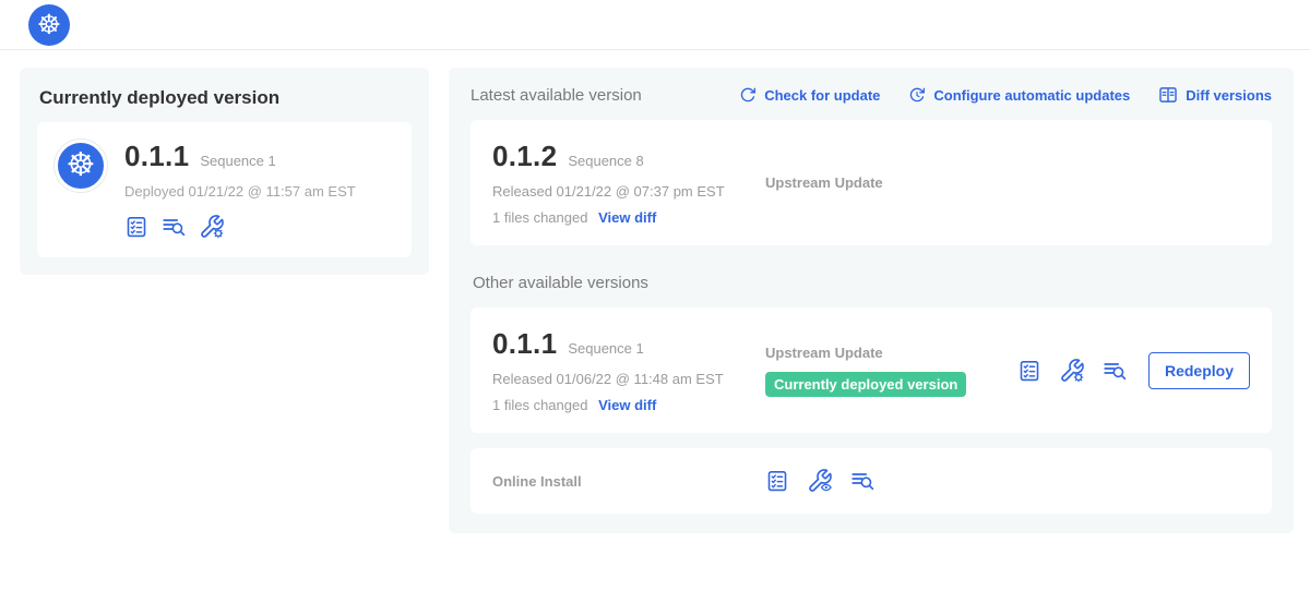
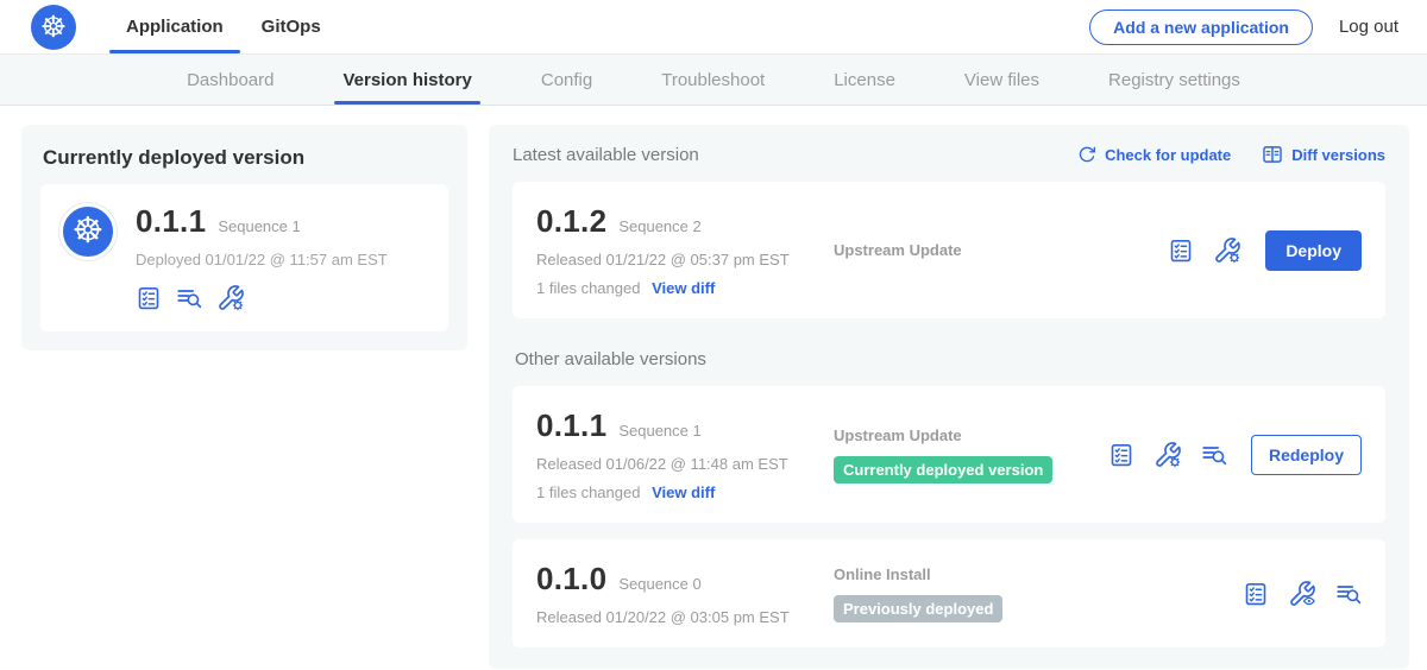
  ☸
+ Application
+ GitOps
+ Add a new application
+ Log out
+ Dashboard
+ Version history
+ Config
+ Troubleshoot
+ License
+ View files
+ Registry settings
  Currently deployed version
  ☸
  0.1.1
  Sequence 1
- Deployed 01/21/22 @ 11:57 am EST
+ Deployed 01/01/22 @ 11:57 am EST
  Latest available version
  Check for update
- Configure automatic updates
  Diff versions
  0.1.2
- Sequence 8
+ Sequence 2
- Released 01/21/22 @ 07:37 pm EST
+ Released 01/21/22 @ 05:37 pm EST
  1 files changed View diff
  Upstream Update
+ Deploy
  Other available versions
  0.1.1
  Sequence 1
  Released 01/06/22 @ 11:48 am EST
  1 files changed View diff
  Upstream Update
  Currently deployed version
  Redeploy
+ 0.1.0
+ Sequence 0
+ Released 01/20/22 @ 03:05 pm EST
  Online Install
+ Previously deployed
